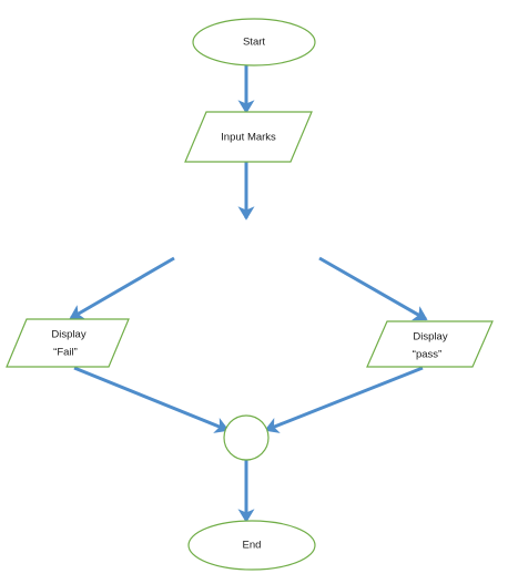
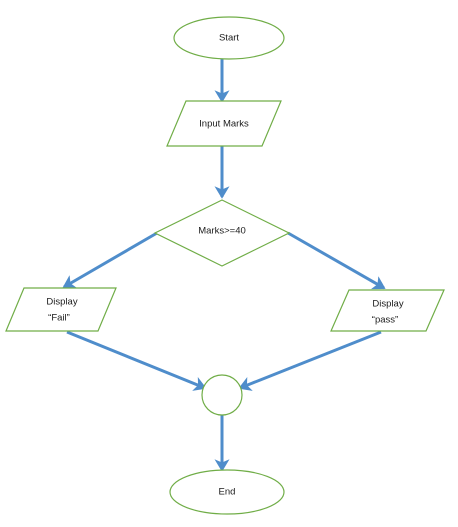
  Start
  Input Marks
+ Marks>=40
  Display
  “Fail”
  Display
  “pass”
  End
